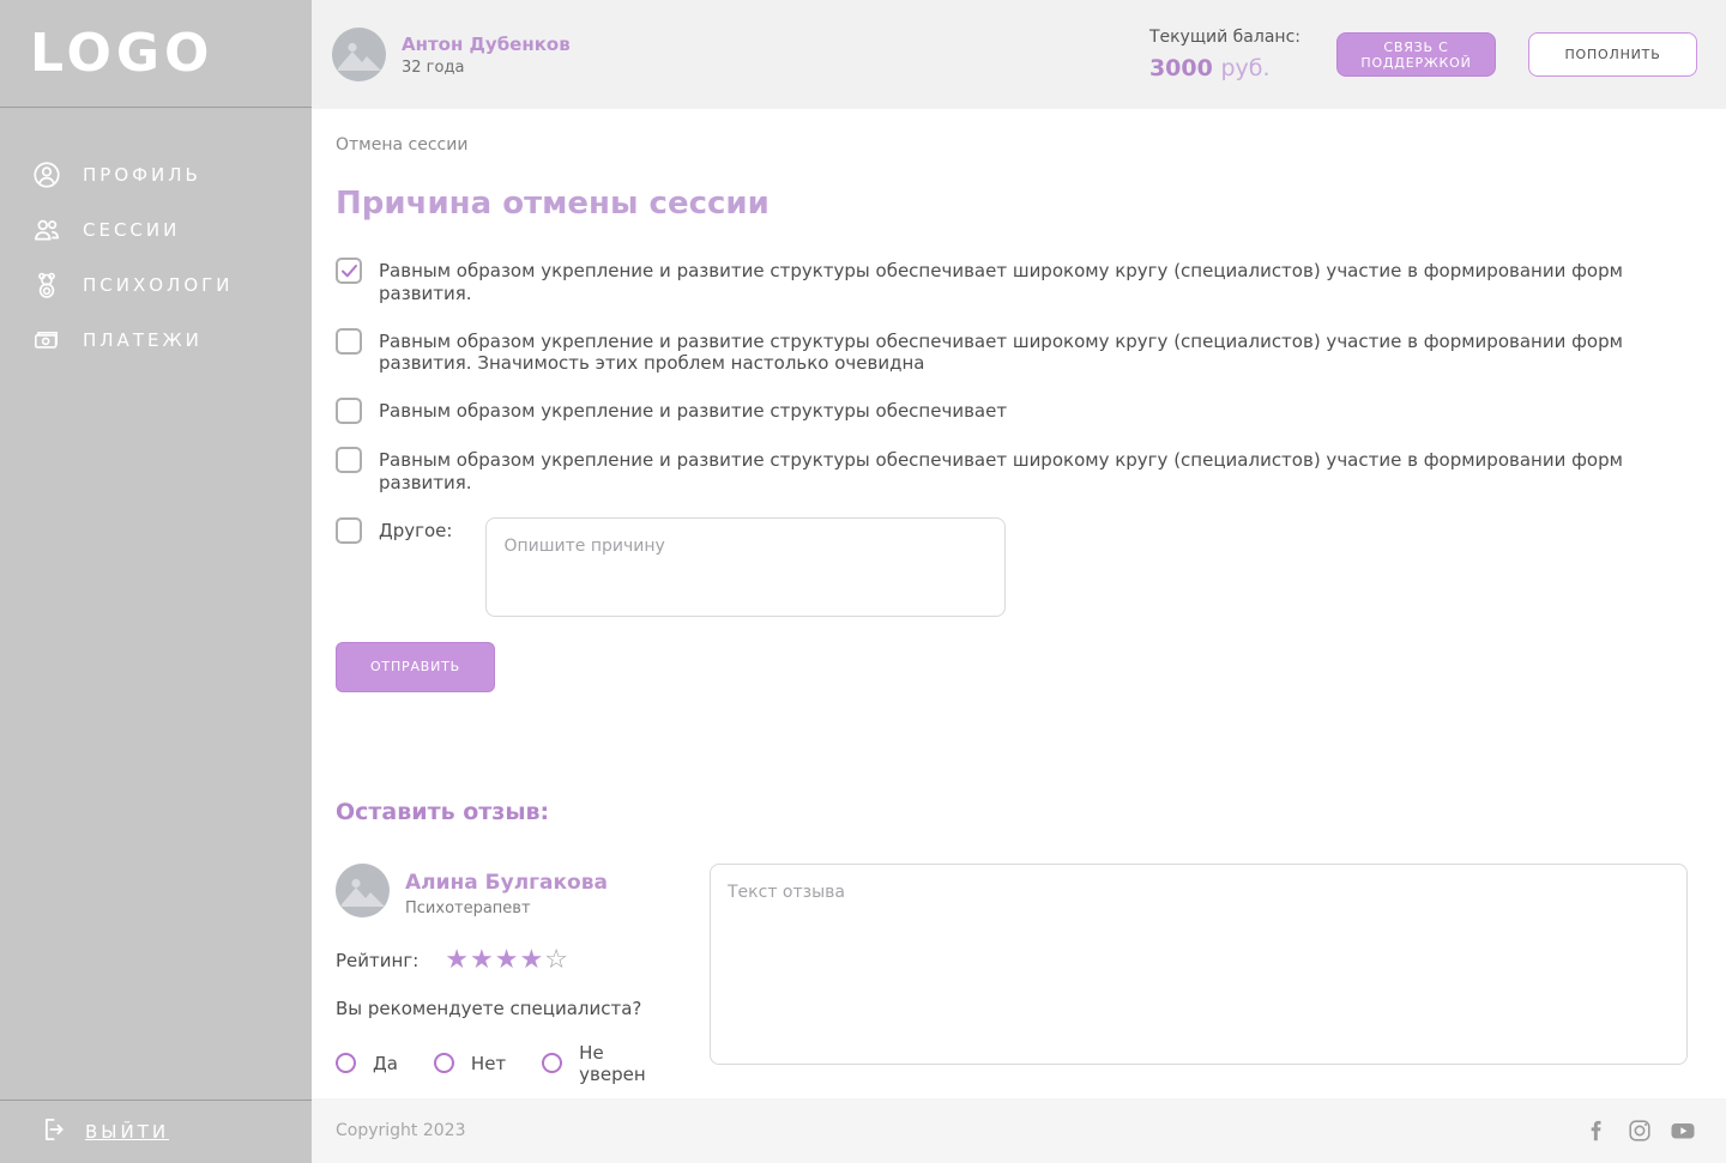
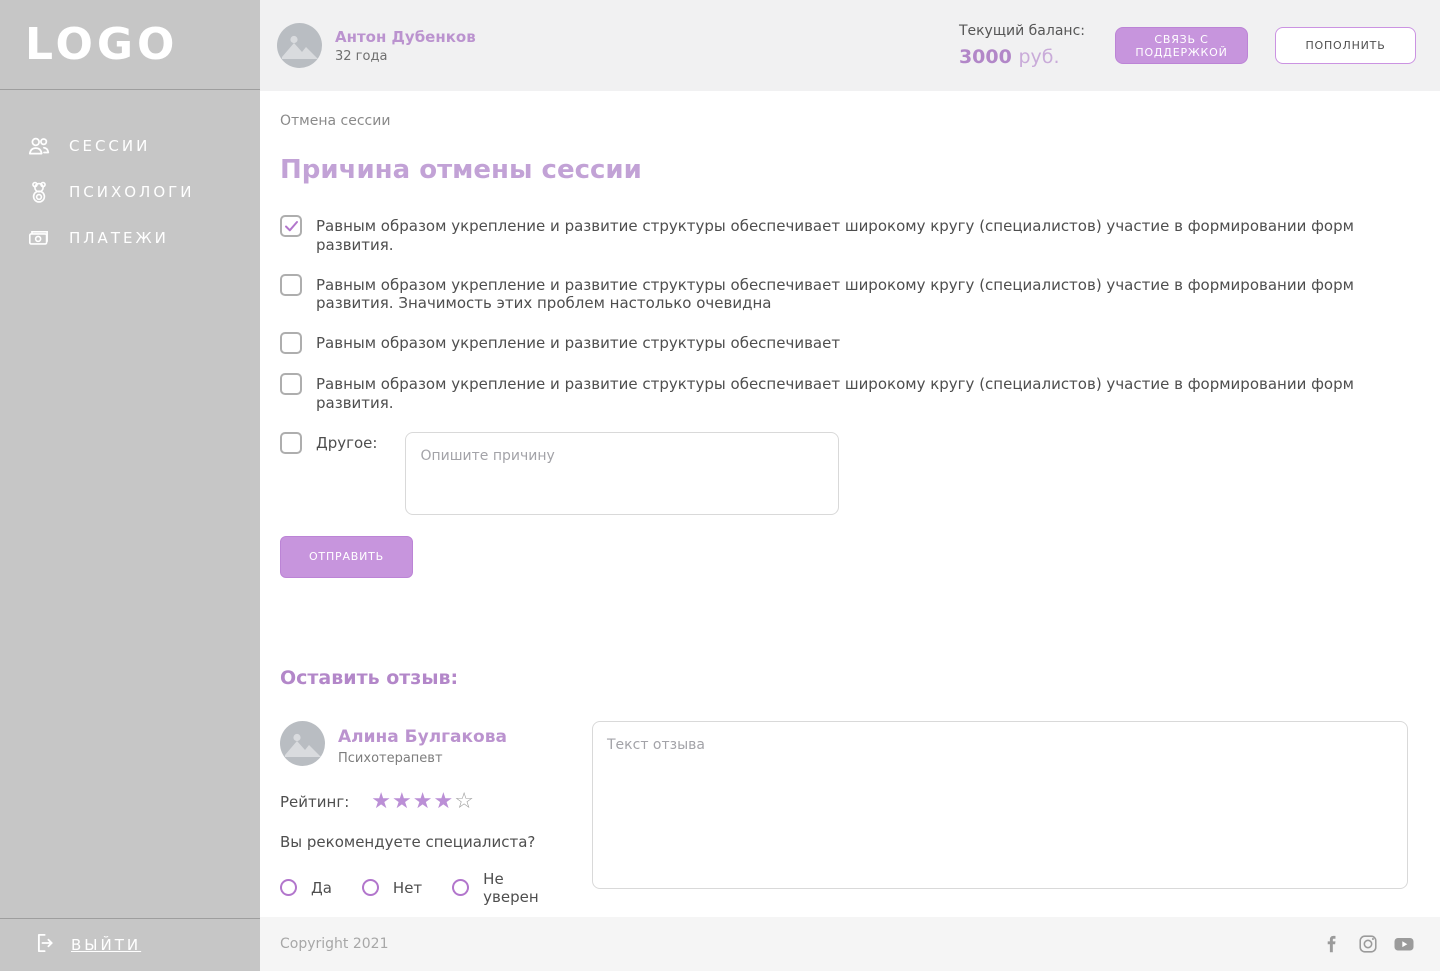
  LOGO
- ПРОФИЛЬ
  СЕССИИ
  ПСИХОЛОГИ
  ПЛАТЕЖИ
  ВЫЙТИ
  Антон Дубенков
  32 года
  Текущий баланс:
  3000 руб.
  СВЯЗЬ С ПОДДЕРЖКОЙ
  ПОПОЛНИТЬ
  Отмена сессии
  Причина отмены сессии
  Равным образом укрепление и развитие структуры обеспечивает широкому кругу (специалистов) участие в формировании форм развития.
  Равным образом укрепление и развитие структуры обеспечивает широкому кругу (специалистов) участие в формировании форм развития. Значимость этих проблем настолько очевидна
  Равным образом укрепление и развитие структуры обеспечивает
  Равным образом укрепление и развитие структуры обеспечивает широкому кругу (специалистов) участие в формировании форм развития.
  Другое:
  Опишите причину
  ОТПРАВИТЬ
  Оставить отзыв:
  Алина Булгакова
  Психотерапевт
  Рейтинг:
  ★
  ★
  ★
  ★
  ☆
  Вы рекомендуете специалиста?
  Да
  Нет
  Не уверен
  Текст отзыва
- Copyright 2023
+ Copyright 2021
